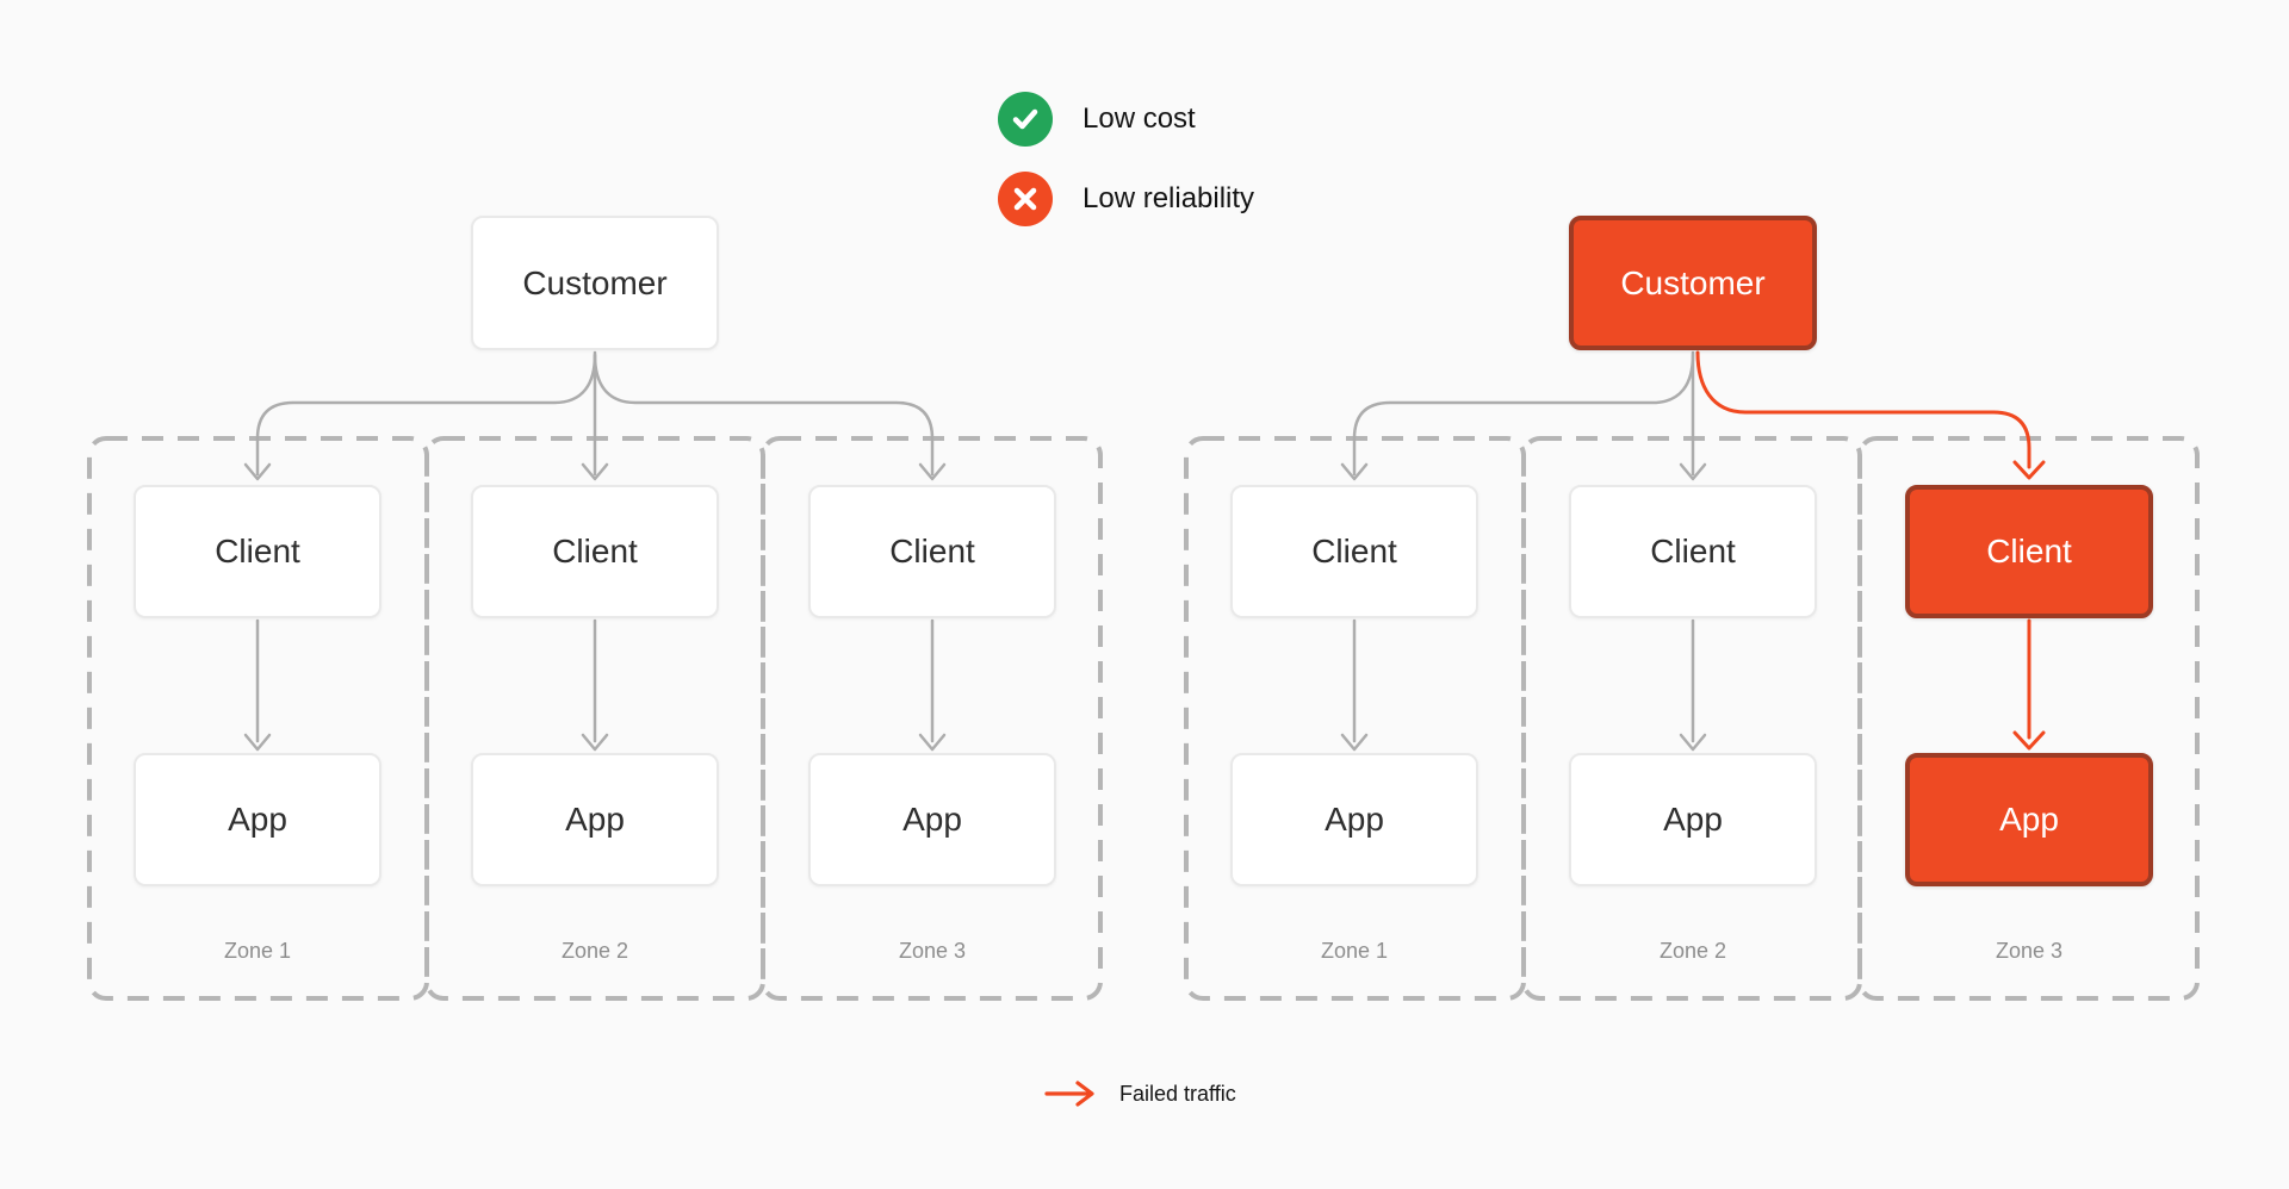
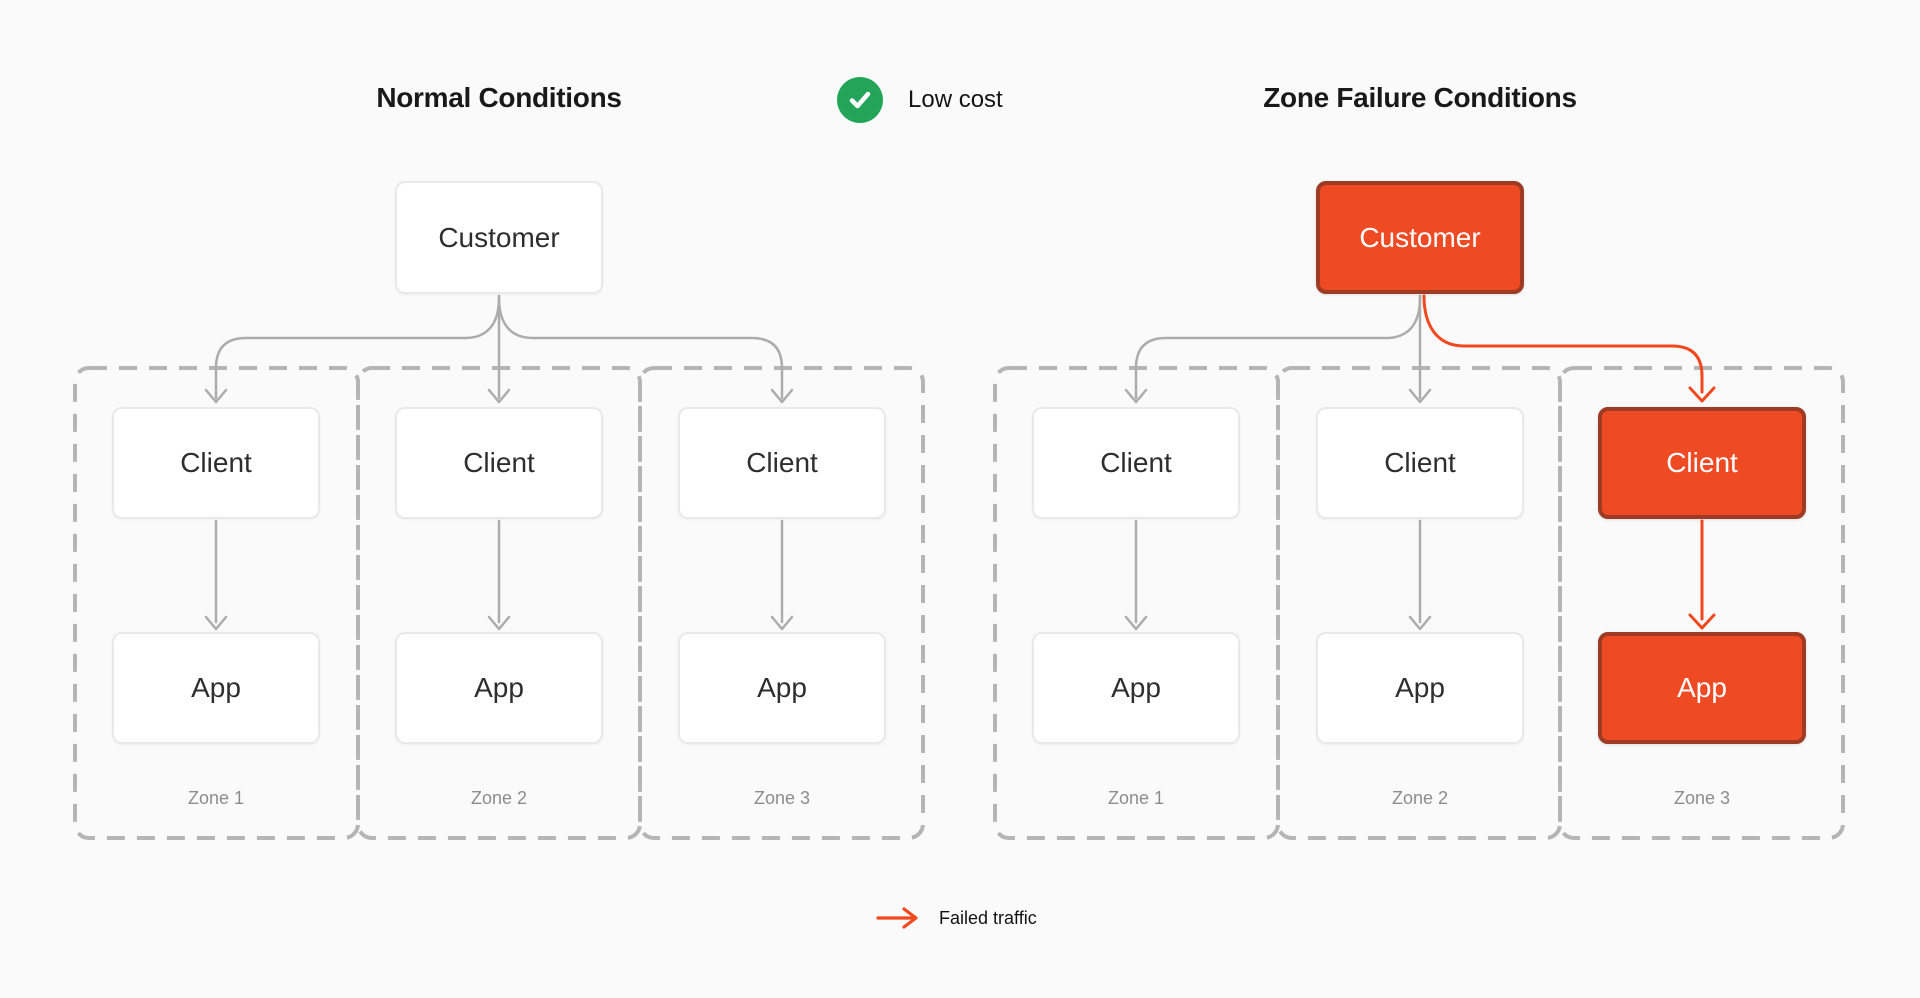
+ Normal Conditions
+ Zone Failure Conditions
  Customer
  Client
  Client
  Client
  App
  App
  App
  Zone 1
  Zone 2
  Zone 3
  Customer
  Client
  Client
  Client
  App
  App
  App
  Zone 1
  Zone 2
  Zone 3
  Low cost
- Low reliability
  Failed traffic
